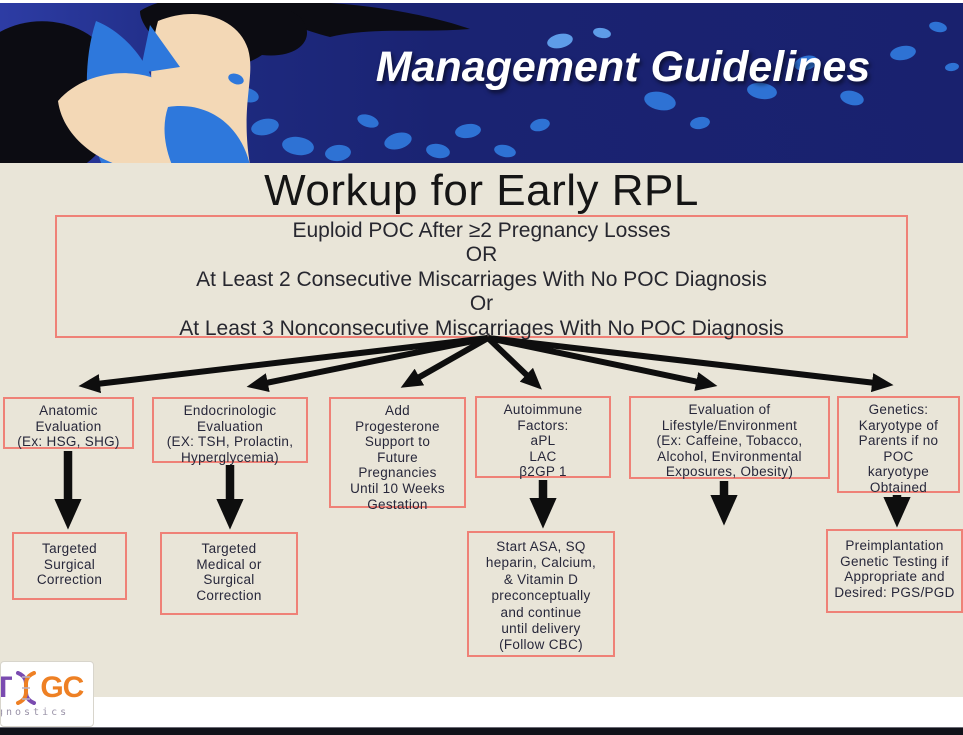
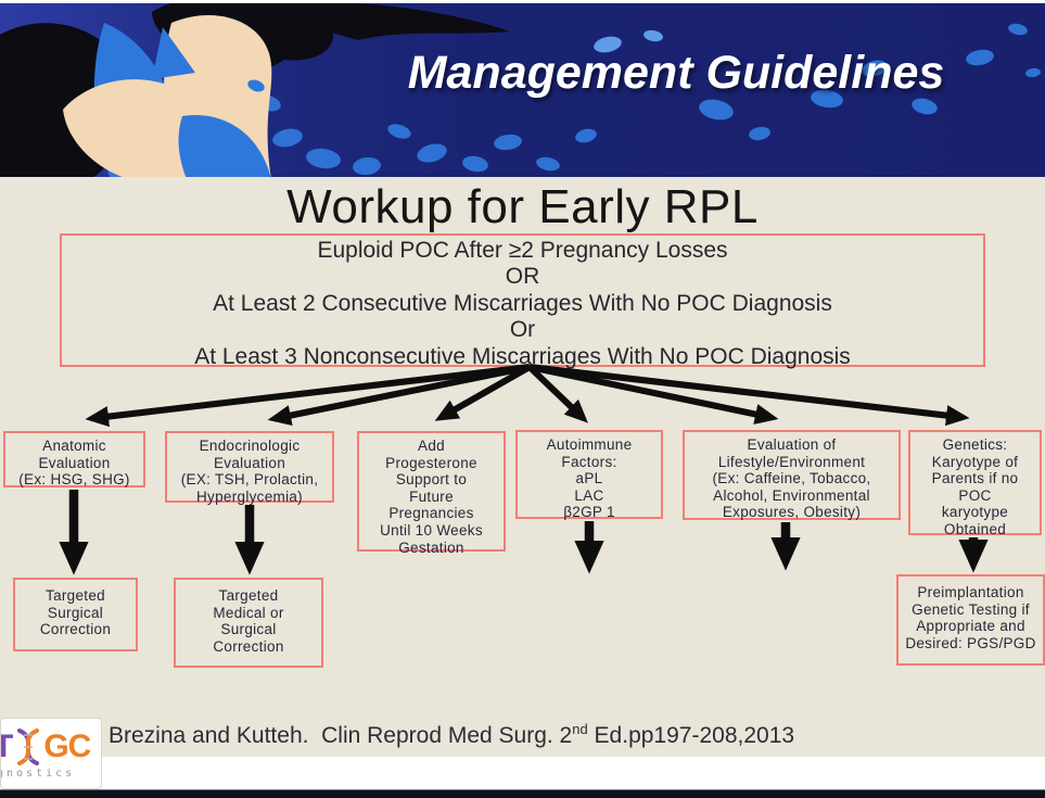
  Management Guidelines
  Workup for Early RPL
  Euploid POC After ≥2 Pregnancy Losses
  OR
  At Least 2 Consecutive Miscarriages With No POC Diagnosis
  Or
  At Least 3 Nonconsecutive Miscarriages With No POC Diagnosis
  Anatomic
  Evaluation
  (Ex: HSG, SHG)
  Endocrinologic
  Evaluation
  (EX: TSH, Prolactin,
  Hyperglycemia)
  Add
  Progesterone
  Support to
  Future
  Pregnancies
  Until 10 Weeks
  Gestation
  Autoimmune
  Factors:
  aPL
  LAC
  β2GP 1
  Evaluation of
  Lifestyle/Environment
  (Ex: Caffeine, Tobacco,
  Alcohol, Environmental
  Exposures, Obesity)
  Genetics:
  Karyotype of
  Parents if no
  POC
  karyotype
  Obtained
  Targeted
  Surgical
  Correction
  Targeted
  Medical or
  Surgical
  Correction
- Start ASA, SQ
- heparin, Calcium,
- & Vitamin D
- preconceptually
- and continue
- until delivery
- (Follow CBC)
  Preimplantation
  Genetic Testing if
  Appropriate and
  Desired: PGS/PGD
+ Brezina and Kutteh. Clin Reprod Med Surg. 2nd Ed.pp197-208,2013
  T
  GC
  gnostics
